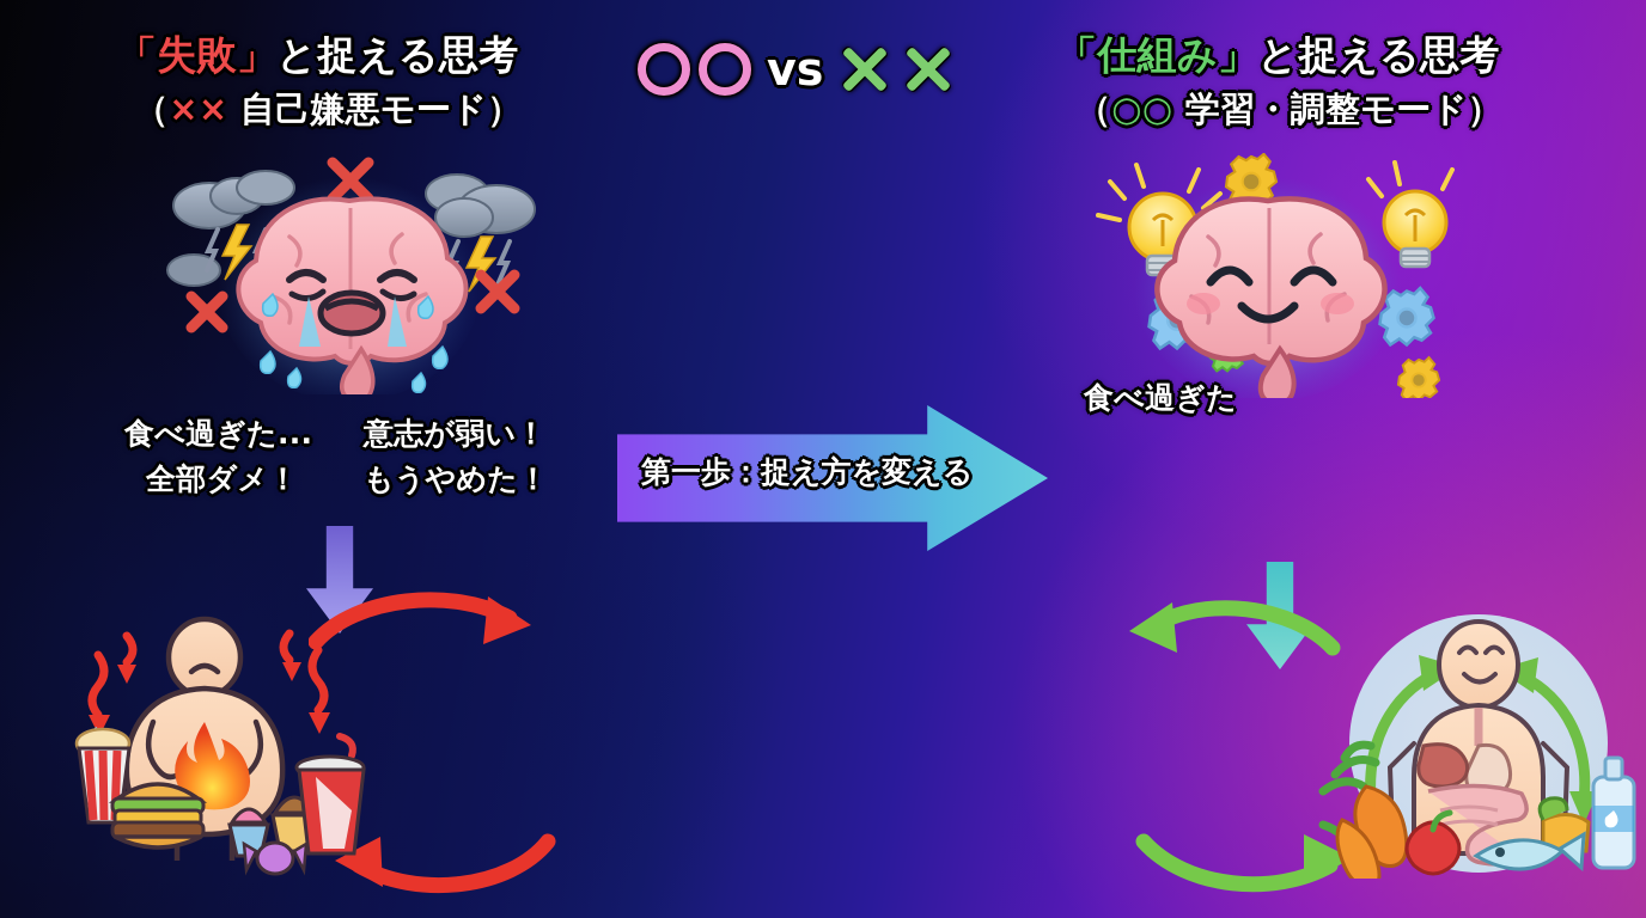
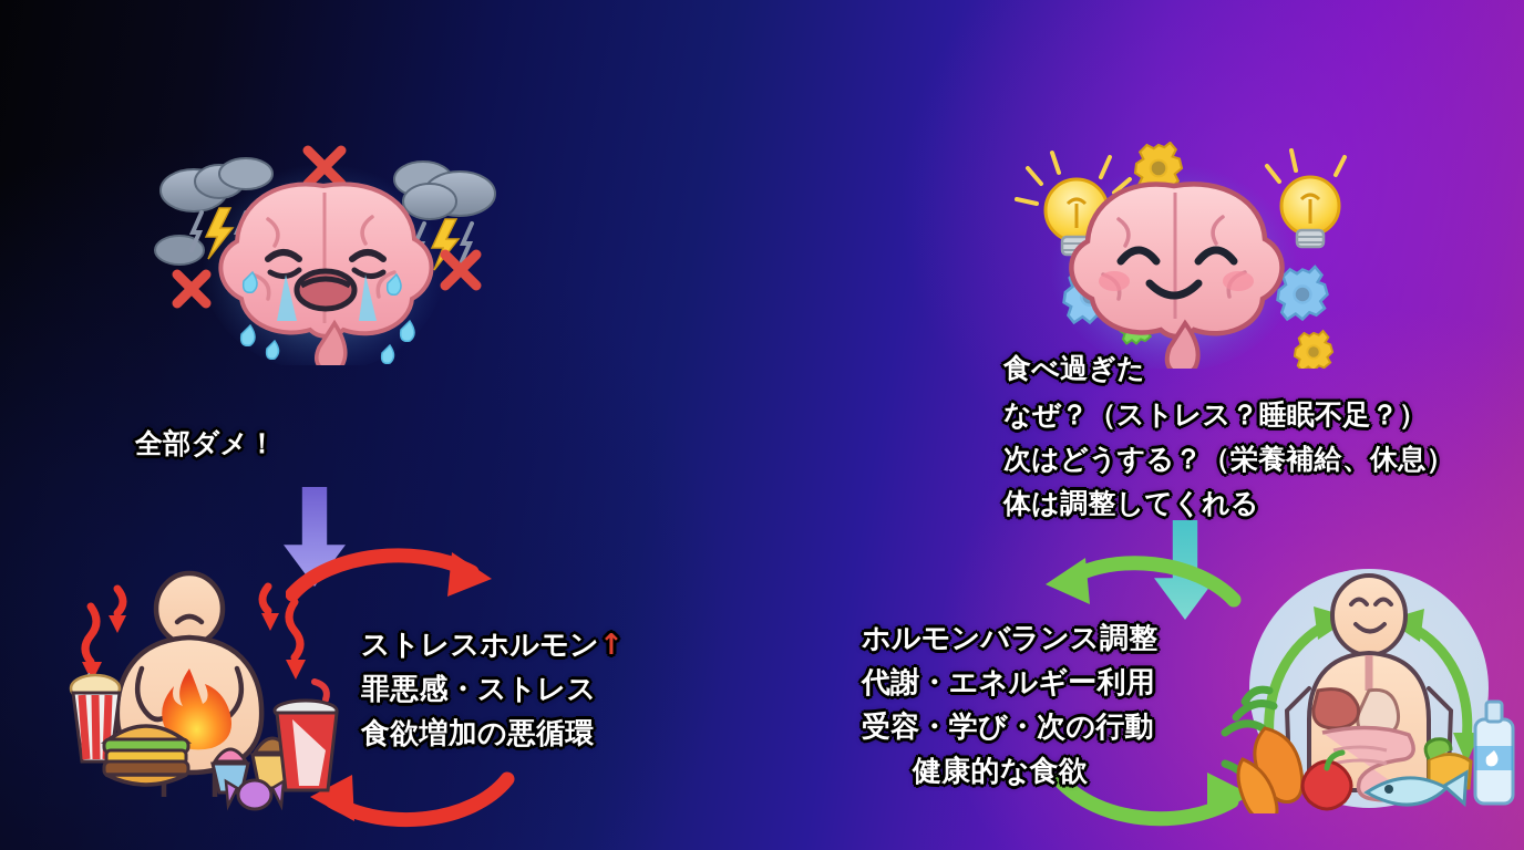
- 「失敗」と捉える思考
- （×× 自己嫌悪モード）
- vs
- 「仕組み」と捉える思考
- （○○ 学習・調整モード）
- 食べ過ぎた...
  全部ダメ！
- 意志が弱い！
- もうやめた！
- 第一歩：捉え方を変える
  食べ過ぎた
+ なぜ？（ストレス？睡眠不足？）
+ 次はどうする？（栄養補給、休息）
+ 体は調整してくれる
+ ストレスホルモン↑
+ 罪悪感・ストレス
+ 食欲増加の悪循環
+ ホルモンバランス調整
+ 代謝・エネルギー利用
+ 受容・学び・次の行動
+ 健康的な食欲
